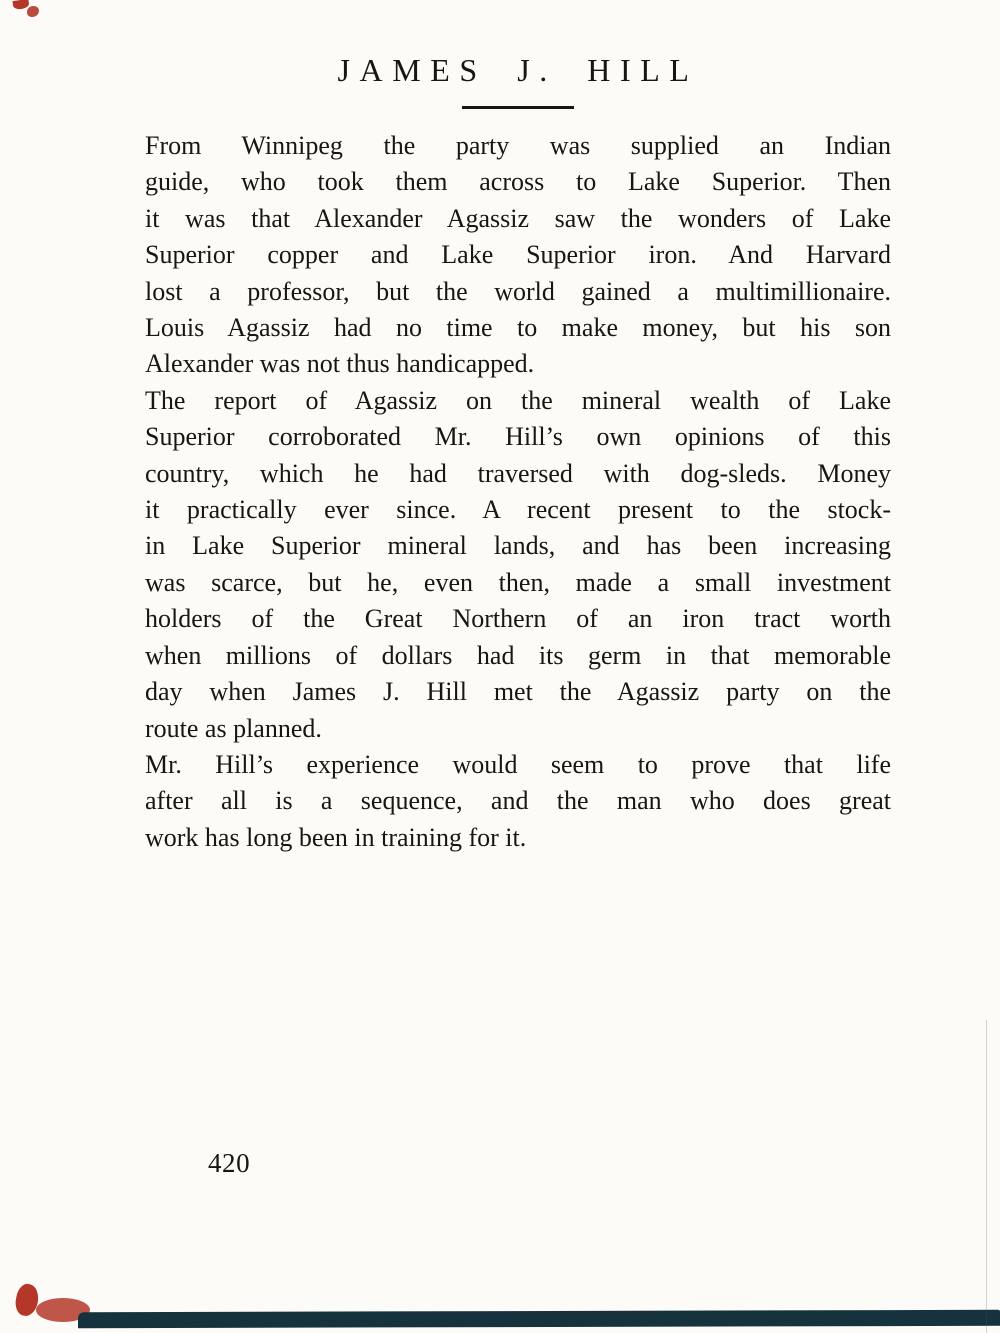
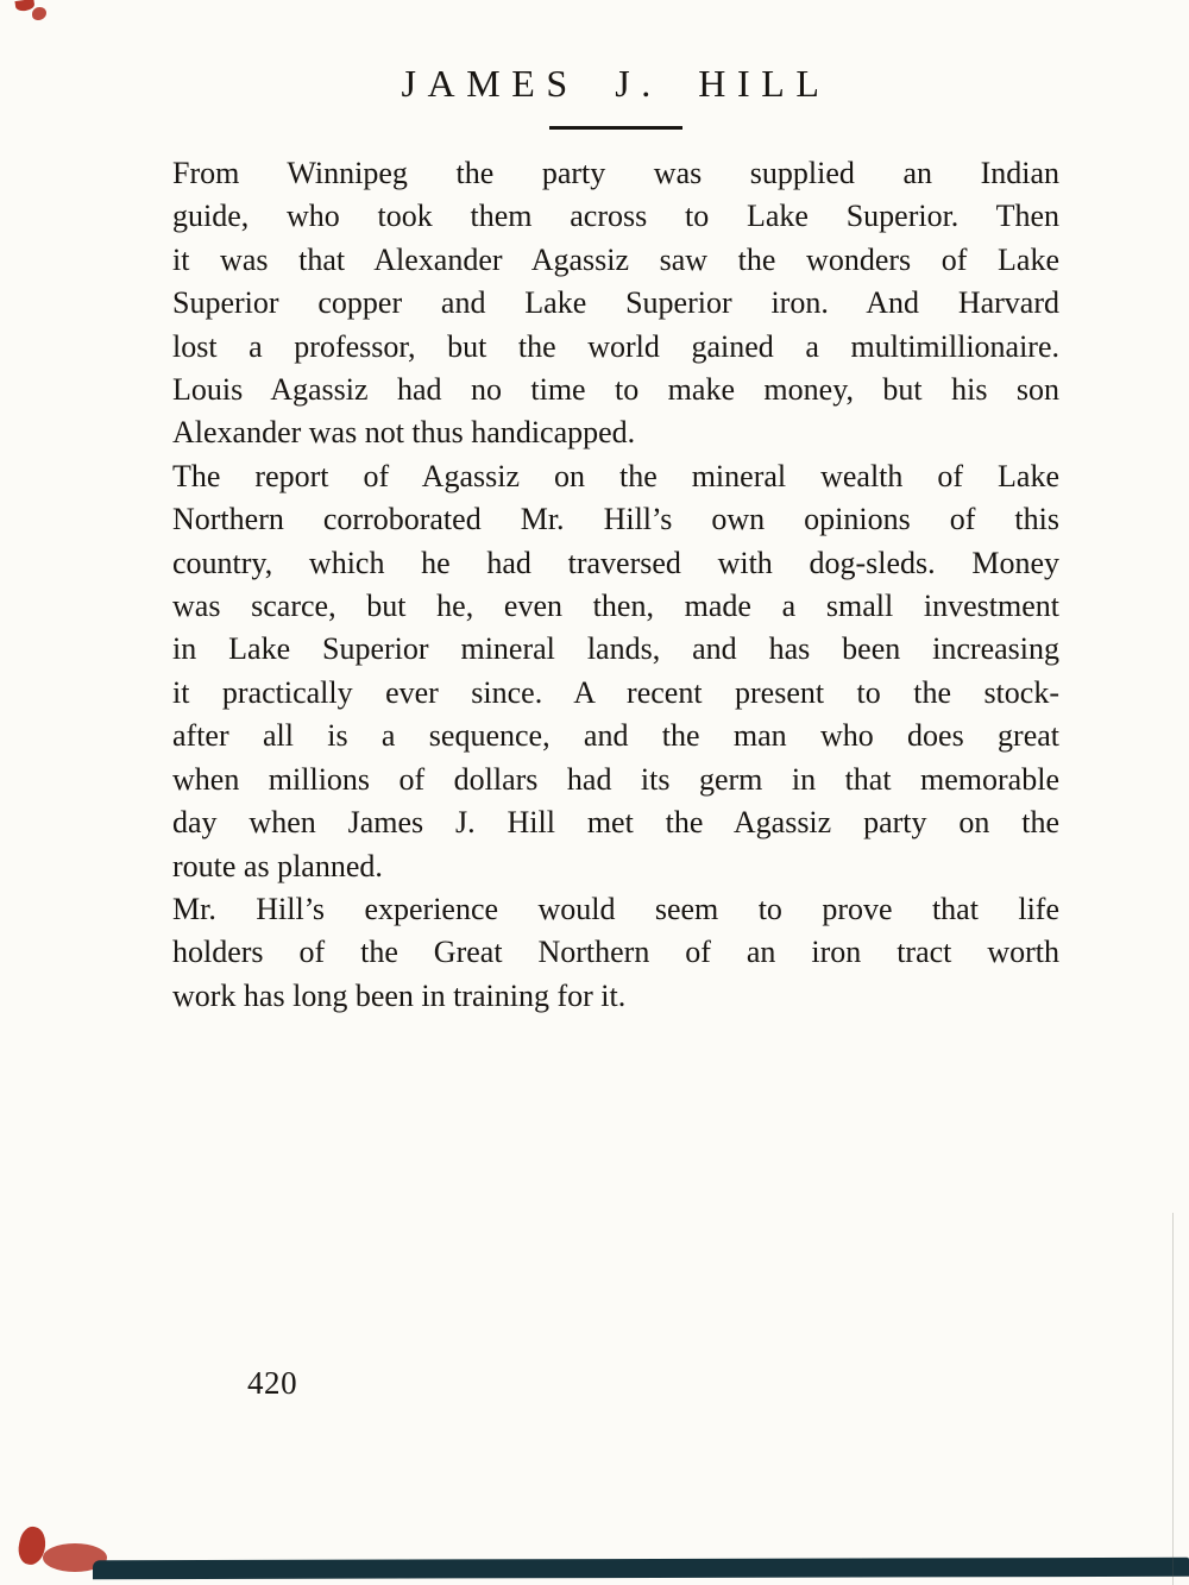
  JAMES J. HILL
  From Winnipeg the party was supplied an Indian
  guide, who took them across to Lake Superior. Then
  it was that Alexander Agassiz saw the wonders of Lake
  Superior copper and Lake Superior iron. And Harvard
  lost a professor, but the world gained a multimillionaire.
  Louis Agassiz had no time to make money, but his son
  Alexander was not thus handicapped.
  The report of Agassiz on the mineral wealth of Lake
- Superior corroborated Mr. Hill’s own opinions of this
+ Northern corroborated Mr. Hill’s own opinions of this
  country, which he had traversed with dog-sleds. Money
- it practically ever since. A recent present to the stock-
+ was scarce, but he, even then, made a small investment
  in Lake Superior mineral lands, and has been increasing
- was scarce, but he, even then, made a small investment
+ it practically ever since. A recent present to the stock-
- holders of the Great Northern of an iron tract worth
+ after all is a sequence, and the man who does great
  when millions of dollars had its germ in that memorable
  day when James J. Hill met the Agassiz party on the
  route as planned.
  Mr. Hill’s experience would seem to prove that life
- after all is a sequence, and the man who does great
+ holders of the Great Northern of an iron tract worth
  work has long been in training for it.
  420
